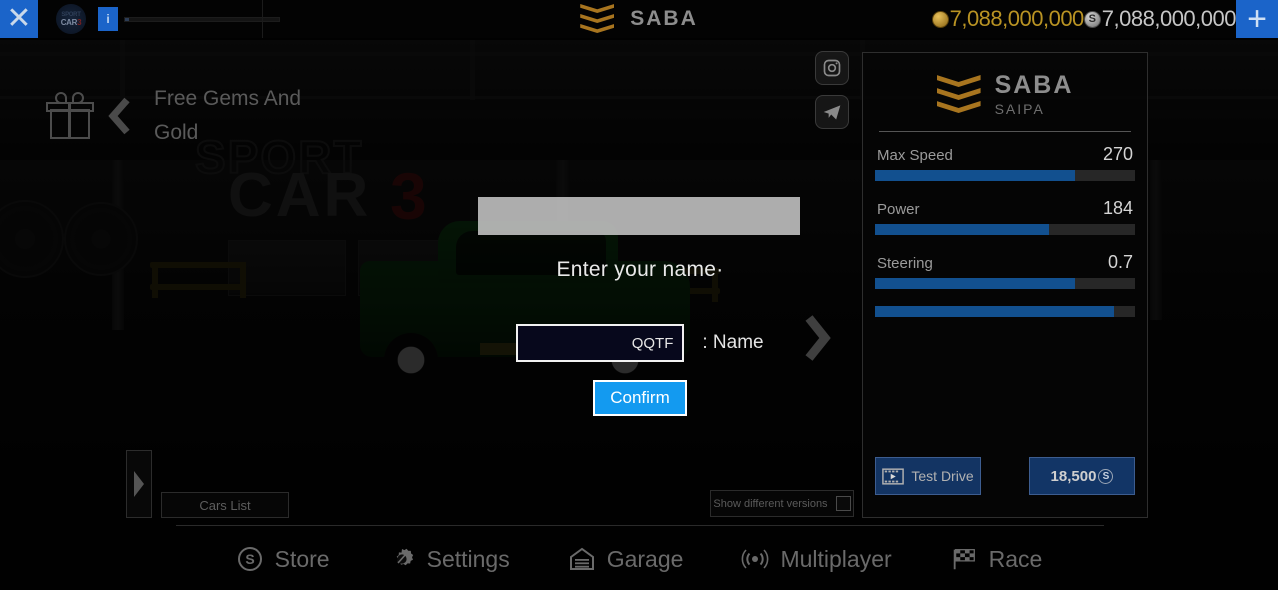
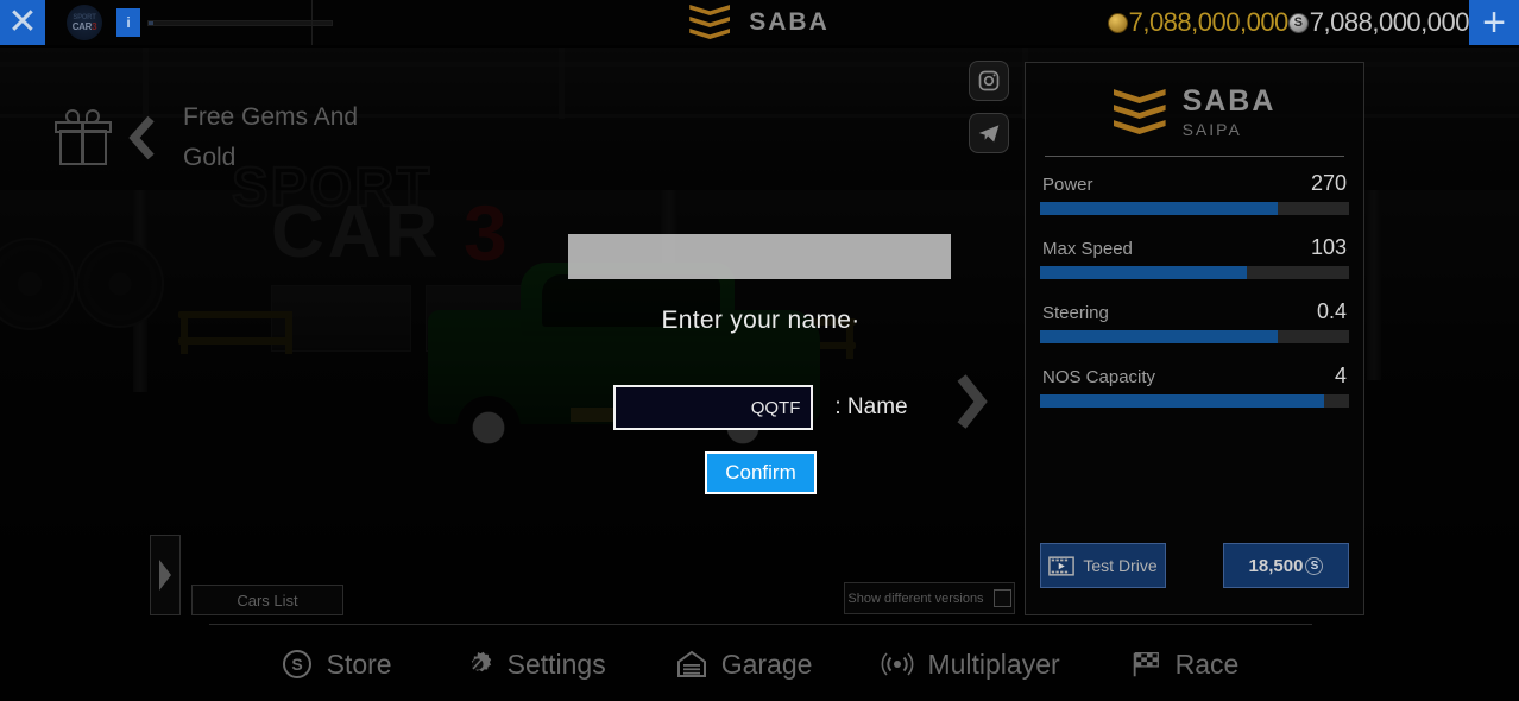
  SPORT
  ✕
  CAR3
  i
  SABA
  7,088,000,000
  S
  7,088,000,000
  +
  Free Gems And Gold
  SABA
  SAIPA
- Max Speed
+ Power
  270
- Power
+ Max Speed
- 184
+ 103
  Steering
- 0.7
+ 0.4
+ NOS Capacity
+ 4
  Test Drive
  18,500
  S
  Cars List
  Show different versions
  S
  Store
  Settings
  Garage
  Multiplayer
  Race
  Enter your name·
  QQTF
  : Name
  Confirm
